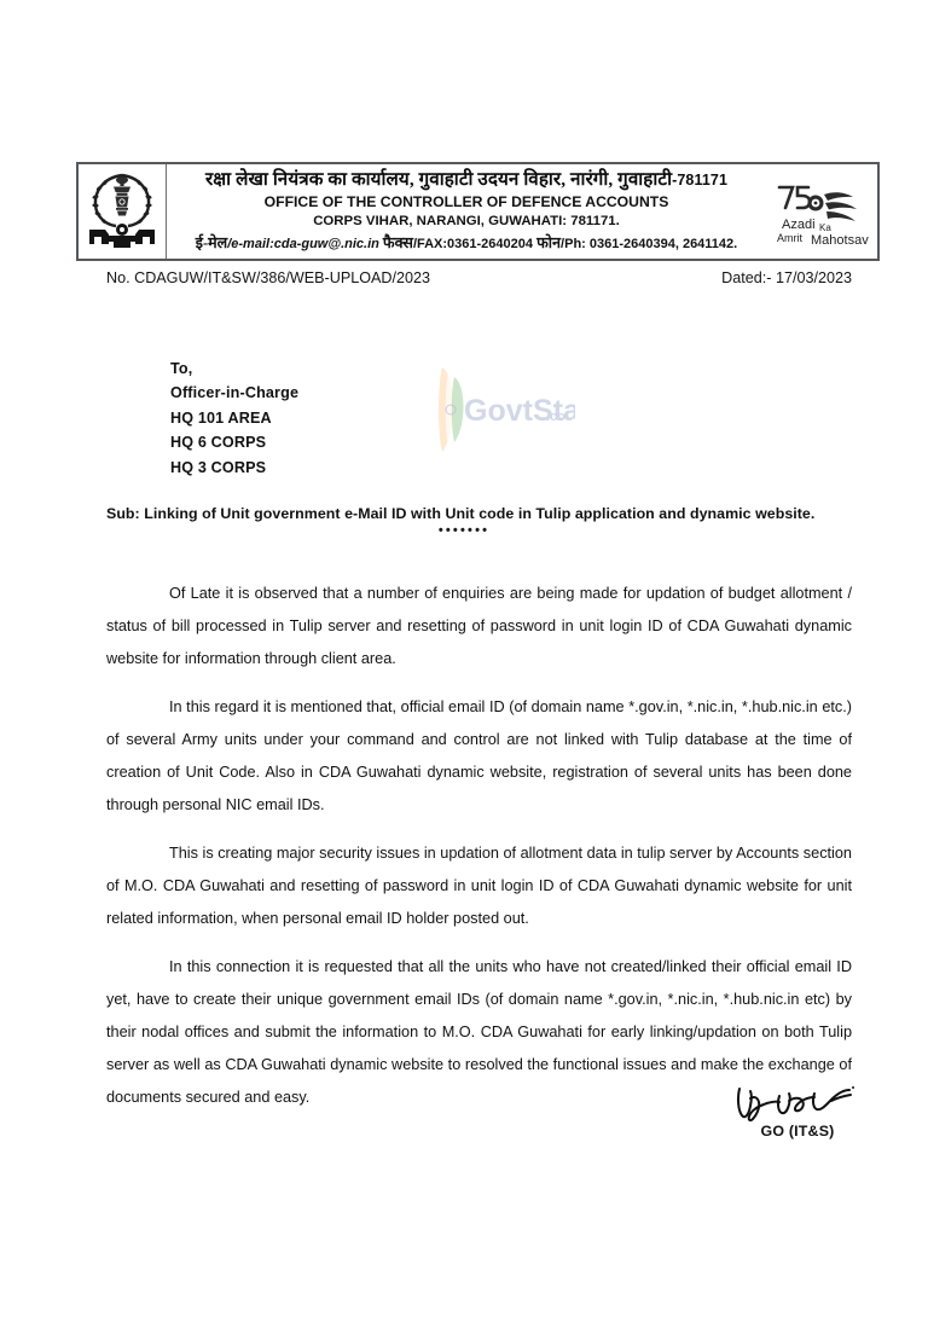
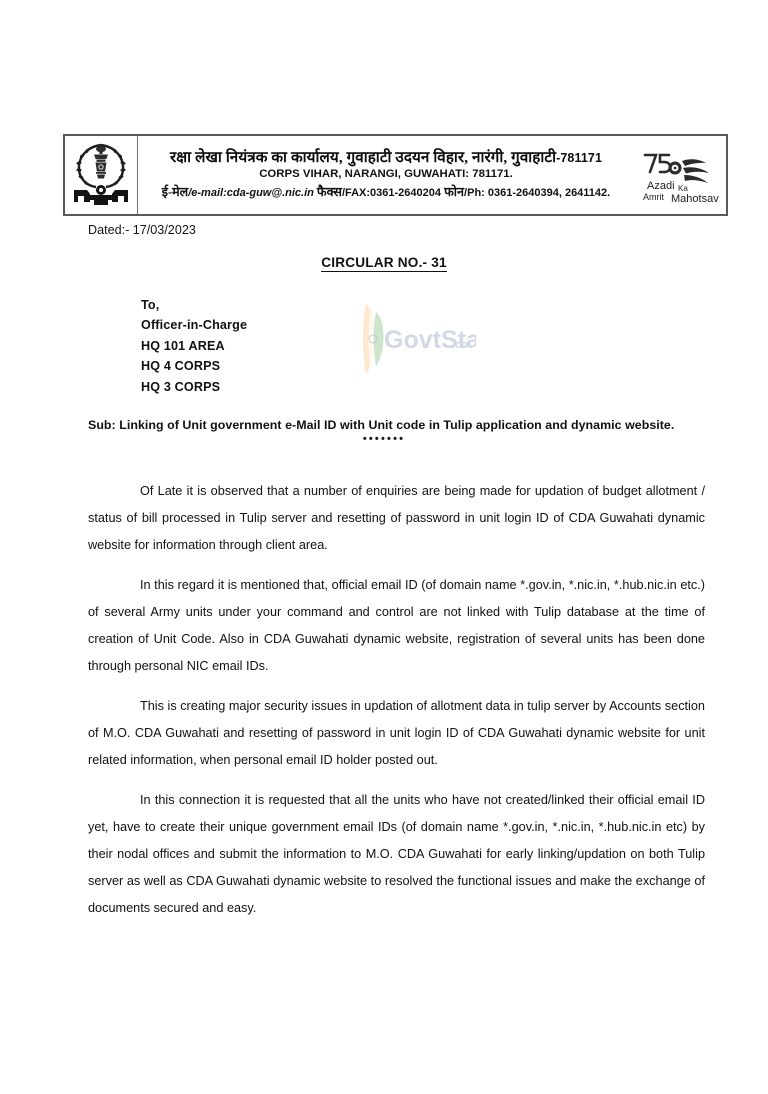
  रक्षा लेखा नियंत्रक का कार्यालय, गुवाहाटी उदयन विहार, नारंगी, गुवाहाटी-781171
- OFFICE OF THE CONTROLLER OF DEFENCE ACCOUNTS
  CORPS VIHAR, NARANGI, GUWAHATI: 781171.
  ई-मेल/e-mail:cda-guw@.nic.in फैक्स/FAX:0361-2640204 फोन/Ph: 0361-2640394, 2641142.
  Azadi
  Ka
  Amrit
  Mahotsav
- No. CDAGUW/IT&SW/386/WEB-UPLOAD/2023
  Dated:- 17/03/2023
+ CIRCULAR NO.- 31
  To,
  Officer-in-Charge
  HQ 101 AREA
- HQ 6 CORPS
+ HQ 4 CORPS
  HQ 3 CORPS
  GovtSta
  .co
  Sub: Linking of Unit government e-Mail ID with Unit code in Tulip application and dynamic website.
  •••••••
  Of Late it is observed that a number of enquiries are being made for updation of budget allotment / status of bill processed in Tulip server and resetting of password in unit login ID of CDA Guwahati dynamic website for information through client area.
  In this regard it is mentioned that, official email ID (of domain name *.gov.in, *.nic.in, *.hub.nic.in etc.) of several Army units under your command and control are not linked with Tulip database at the time of creation of Unit Code. Also in CDA Guwahati dynamic website, registration of several units has been done through personal NIC email IDs.
  This is creating major security issues in updation of allotment data in tulip server by Accounts section of M.O. CDA Guwahati and resetting of password in unit login ID of CDA Guwahati dynamic website for unit related information, when personal email ID holder posted out.
  In this connection it is requested that all the units who have not created/linked their official email ID yet, have to create their unique government email IDs (of domain name *.gov.in, *.nic.in, *.hub.nic.in etc) by their nodal offices and submit the information to M.O. CDA Guwahati for early linking/updation on both Tulip server as well as CDA Guwahati dynamic website to resolved the functional issues and make the exchange of documents secured and easy.
- GO (IT&S)
